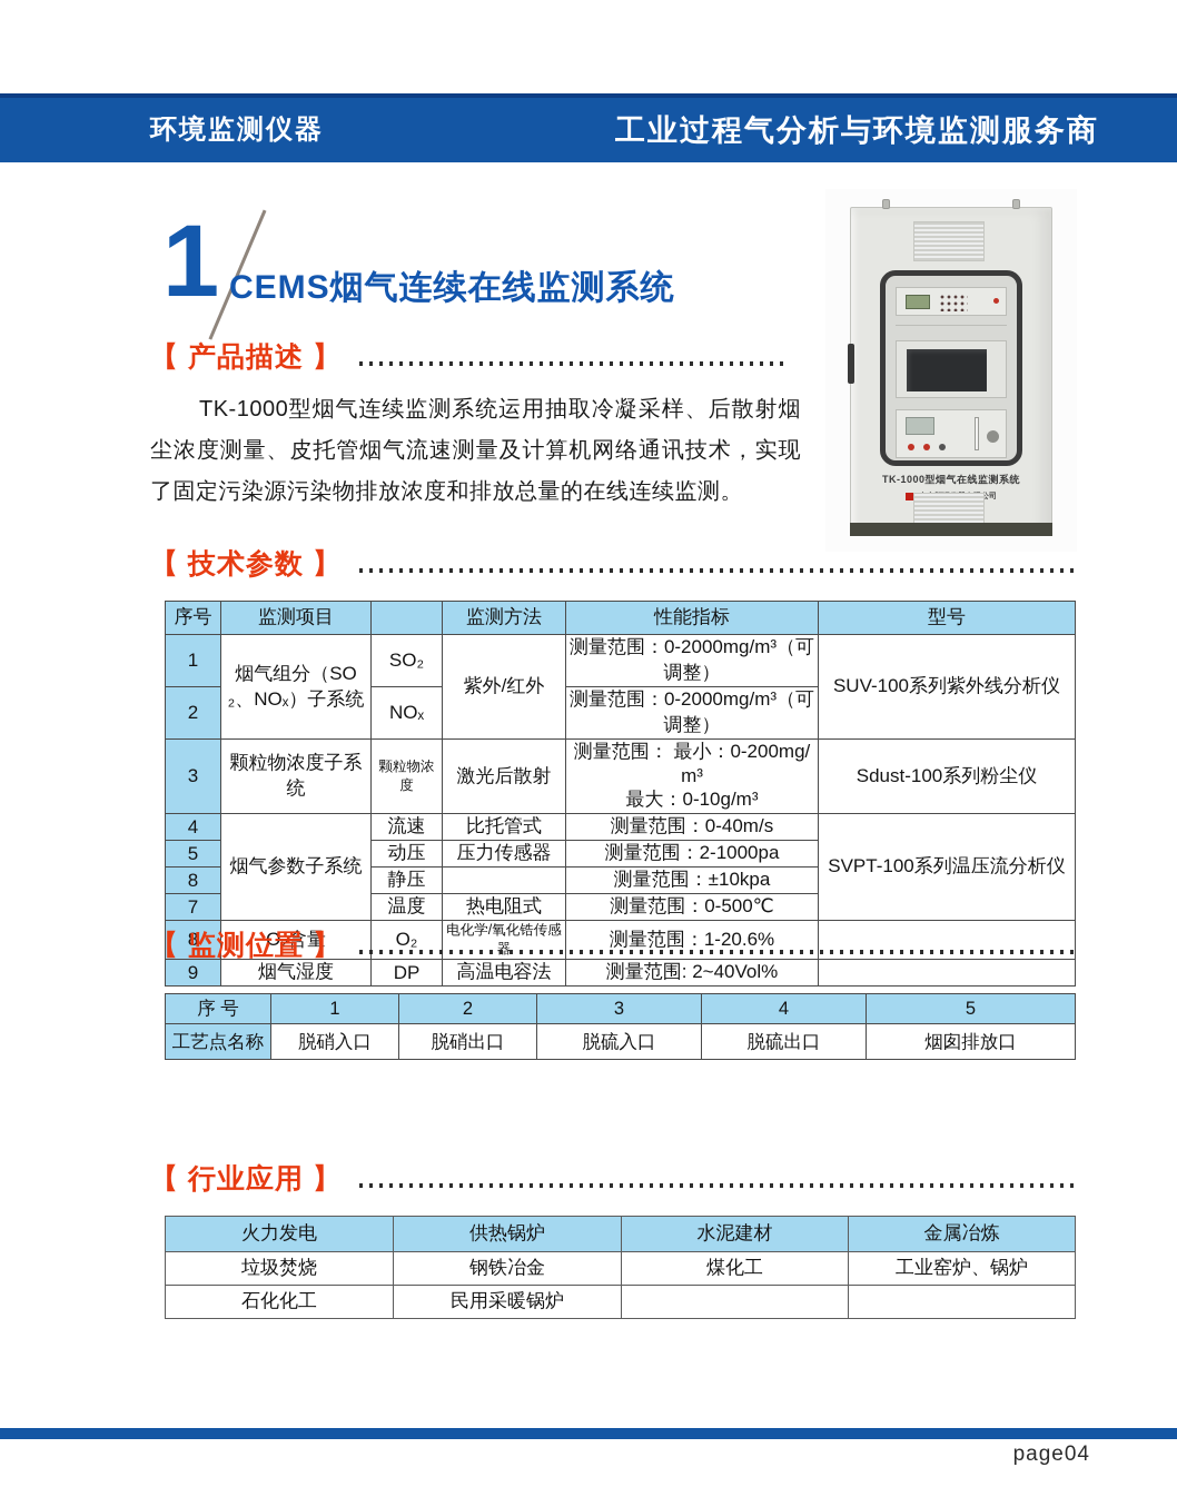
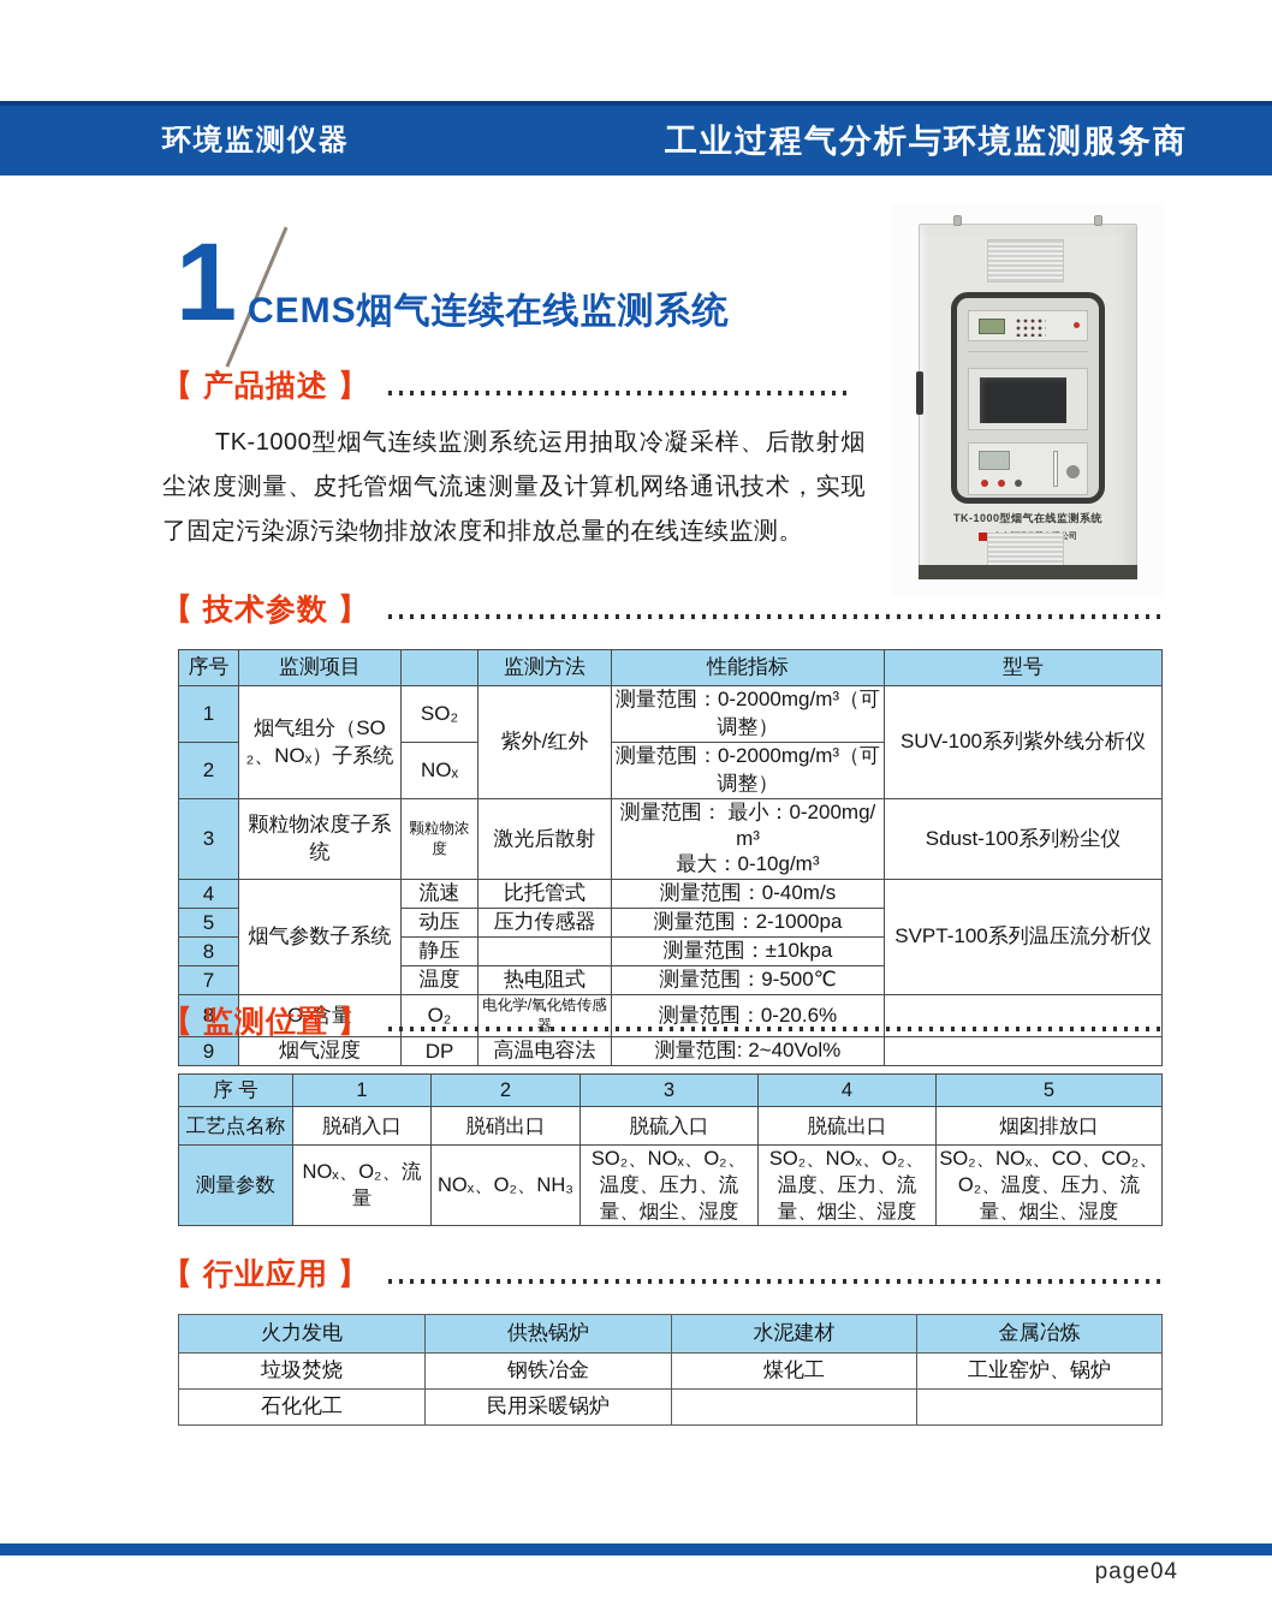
  环境监测仪器
  工业过程气分析与环境监测服务商
  1
  CEMS烟气连续在线监测系统
  【 产品描述 】
  TK-1000型烟气连续监测系统运用抽取冷凝采样、后散射烟尘浓度测量、皮托管烟气流速测量及计算机网络通讯技术，实现了固定污染源污染物排放浓度和排放总量的在线连续监测。
  TK-1000型烟气在线监测系统
  【 技术参数 】
  序号	监测项目		监测方法	性能指标	型号
  1	烟气组分（SO₂、NOₓ）子系统	SO₂	紫外/红外	测量范围：0-2000mg/m³（可调整）	SUV-100系列紫外线分析仪
  2	NOₓ	测量范围：0-2000mg/m³（可调整）
  3	颗粒物浓度子系统	颗粒物浓度	激光后散射	测量范围： 最小：0-200mg/m³ 最大：0-10g/m³	Sdust-100系列粉尘仪
  4	烟气参数子系统	流速	比托管式	测量范围：0-40m/s	SVPT-100系列温压流分析仪
  5	动压	压力传感器	测量范围：2-1000pa
  8	静压		测量范围：±10kpa
- 7	温度	热电阻式	测量范围：0-500℃
+ 7	温度	热电阻式	测量范围：9-500℃
- 8	O₂含量	O₂	电化学/氧化锆传感器	测量范围：1-20.6%
+ 8	O₂含量	O₂	电化学/氧化锆传感器	测量范围：0-20.6%
  9	烟气湿度	DP	高温电容法	测量范围: 2~40Vol%
  【 监测位置 】
  序 号	1	2	3	4	5
  工艺点名称	脱硝入口	脱硝出口	脱硫入口	脱硫出口	烟囱排放口
+ 测量参数	NOₓ、O₂、流量	NOₓ、O₂、NH₃	SO₂、NOₓ、O₂、温度、压力、流量、烟尘、湿度	SO₂、NOₓ、O₂、温度、压力、流量、烟尘、湿度	SO₂、NOₓ、CO、CO₂、O₂、温度、压力、流量、烟尘、湿度
  【 行业应用 】
  火力发电	供热锅炉	水泥建材	金属冶炼
  垃圾焚烧	钢铁冶金	煤化工	工业窑炉、锅炉
  石化化工	民用采暖锅炉
  page04
